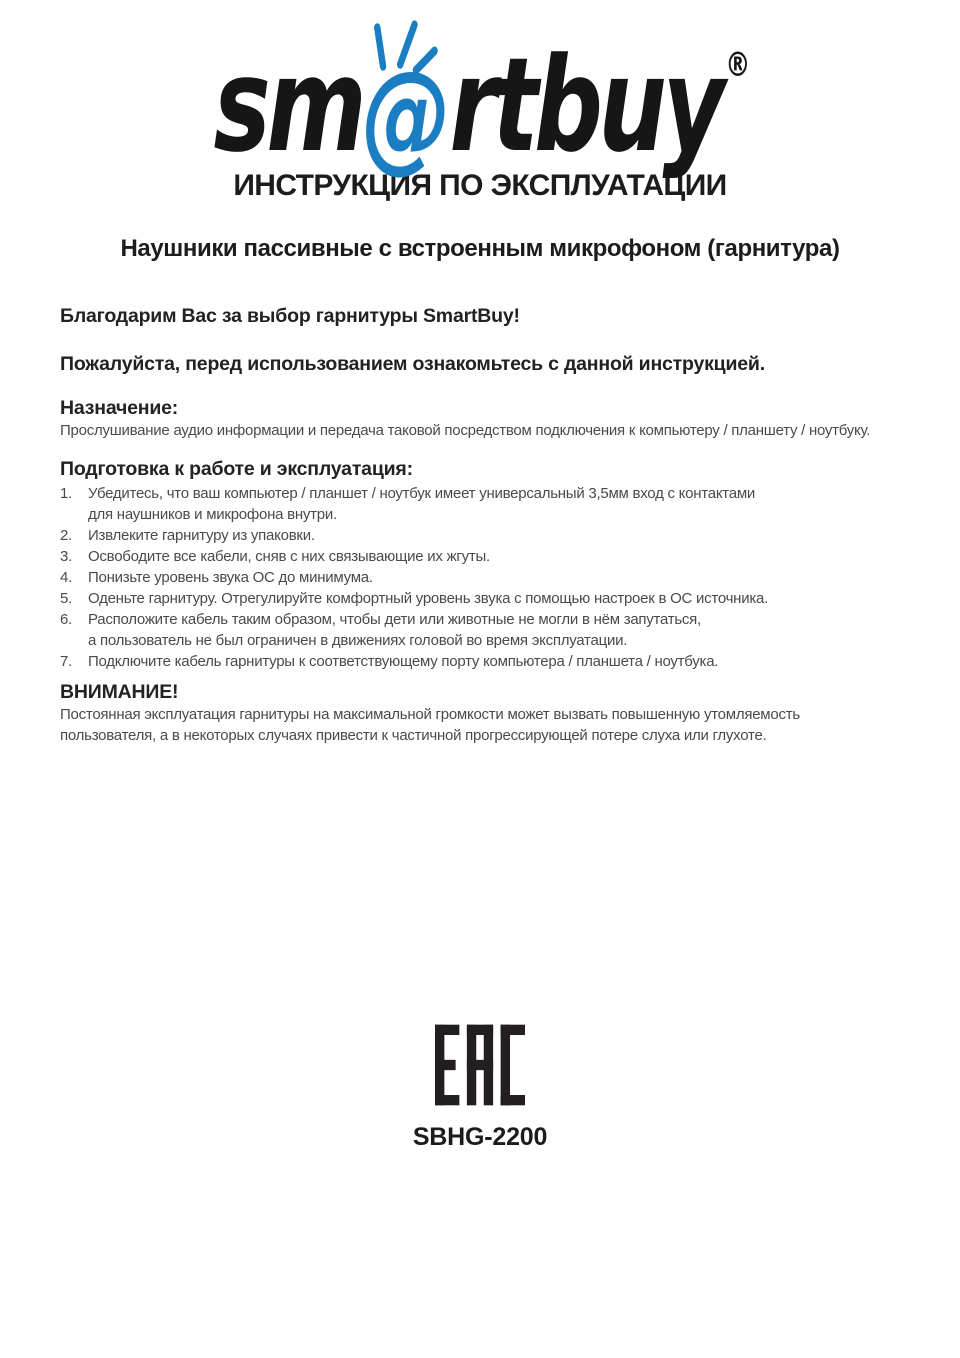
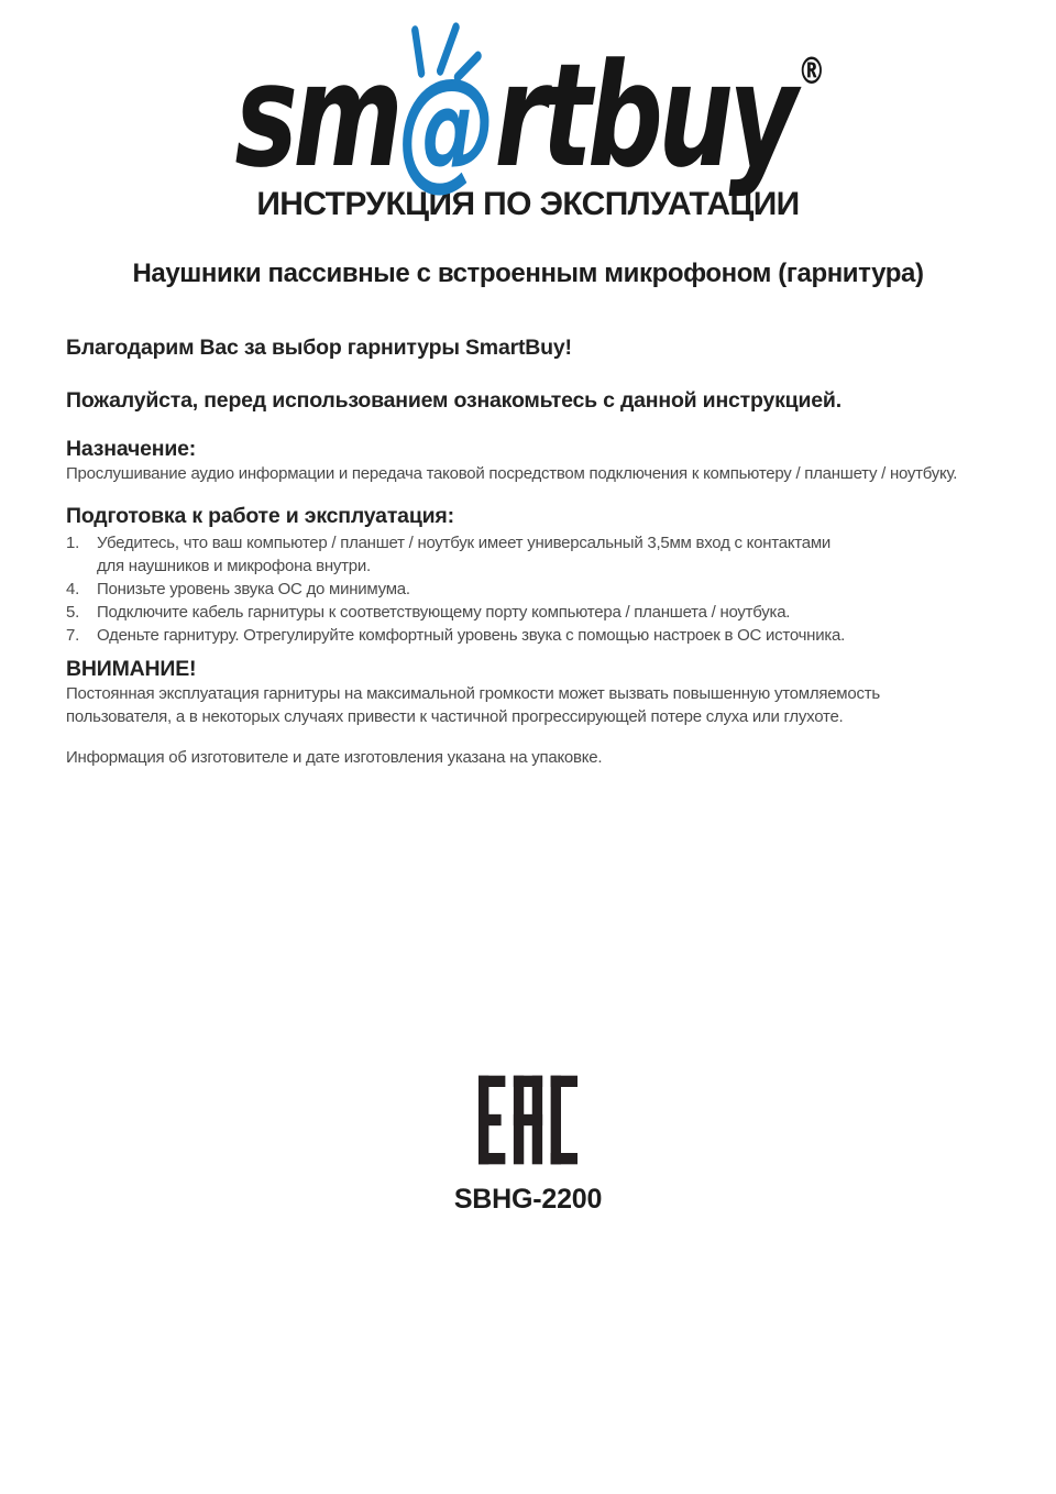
  sm@rtbuy®
  ИНСТРУКЦИЯ ПО ЭКСПЛУАТАЦИИ
  Наушники пассивные с встроенным микрофоном (гарнитура)
  Благодарим Вас за выбор гарнитуры SmartBuy!
  Пожалуйста, перед использованием ознакомьтесь с данной инструкцией.
  Назначение:
  Прослушивание аудио информации и передача таковой посредством подключения к компьютеру / планшету / ноутбуку.
  Подготовка к работе и эксплуатация:
  1.
  Убедитесь, что ваш компьютер / планшет / ноутбук имеет универсальный 3,5мм вход с контактами
  для наушников и микрофона внутри.
- 2.
- Извлеките гарнитуру из упаковки.
- 3.
- Освободите все кабели, сняв с них связывающие их жгуты.
  4.
  Понизьте уровень звука ОС до минимума.
  5.
- Оденьте гарнитуру. Отрегулируйте комфортный уровень звука с помощью настроек в ОС источника.
+ Подключите кабель гарнитуры к соответствующему порту компьютера / планшета / ноутбука.
- 6.
- Расположите кабель таким образом, чтобы дети или животные не могли в нём запутаться,
- а пользователь не был ограничен в движениях головой во время эксплуатации.
  7.
- Подключите кабель гарнитуры к соответствующему порту компьютера / планшета / ноутбука.
+ Оденьте гарнитуру. Отрегулируйте комфортный уровень звука с помощью настроек в ОС источника.
  ВНИМАНИЕ!
  Постоянная эксплуатация гарнитуры на максимальной громкости может вызвать повышенную утомляемость
  пользователя, а в некоторых случаях привести к частичной прогрессирующей потере слуха или глухоте.
+ Информация об изготовителе и дате изготовления указана на упаковке.
  SBHG-2200
